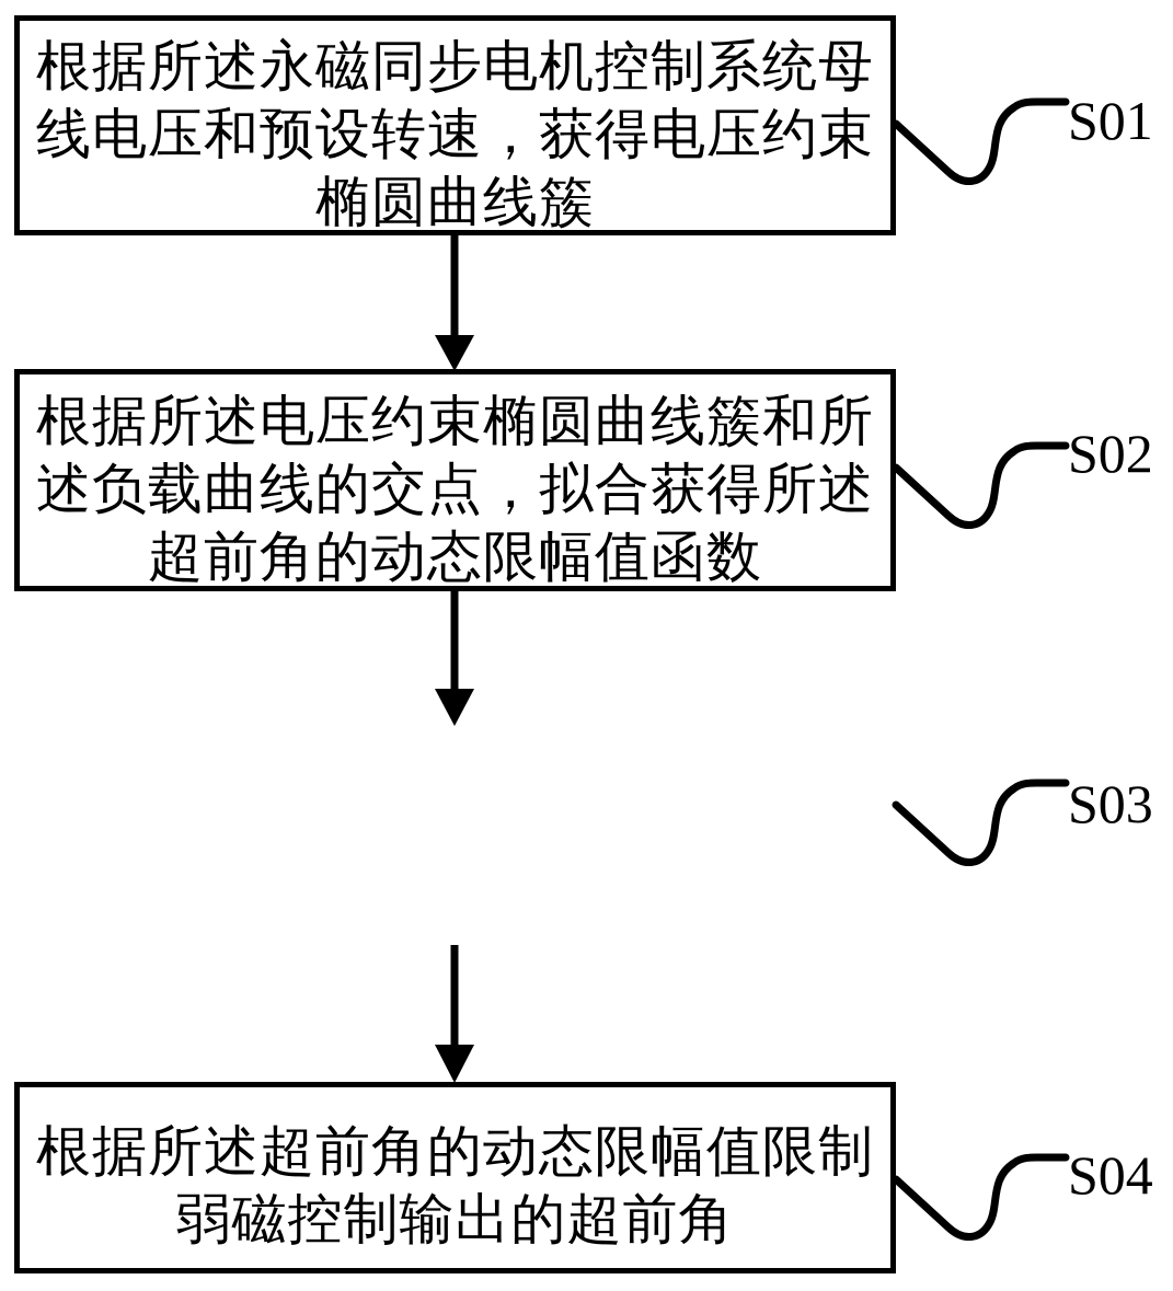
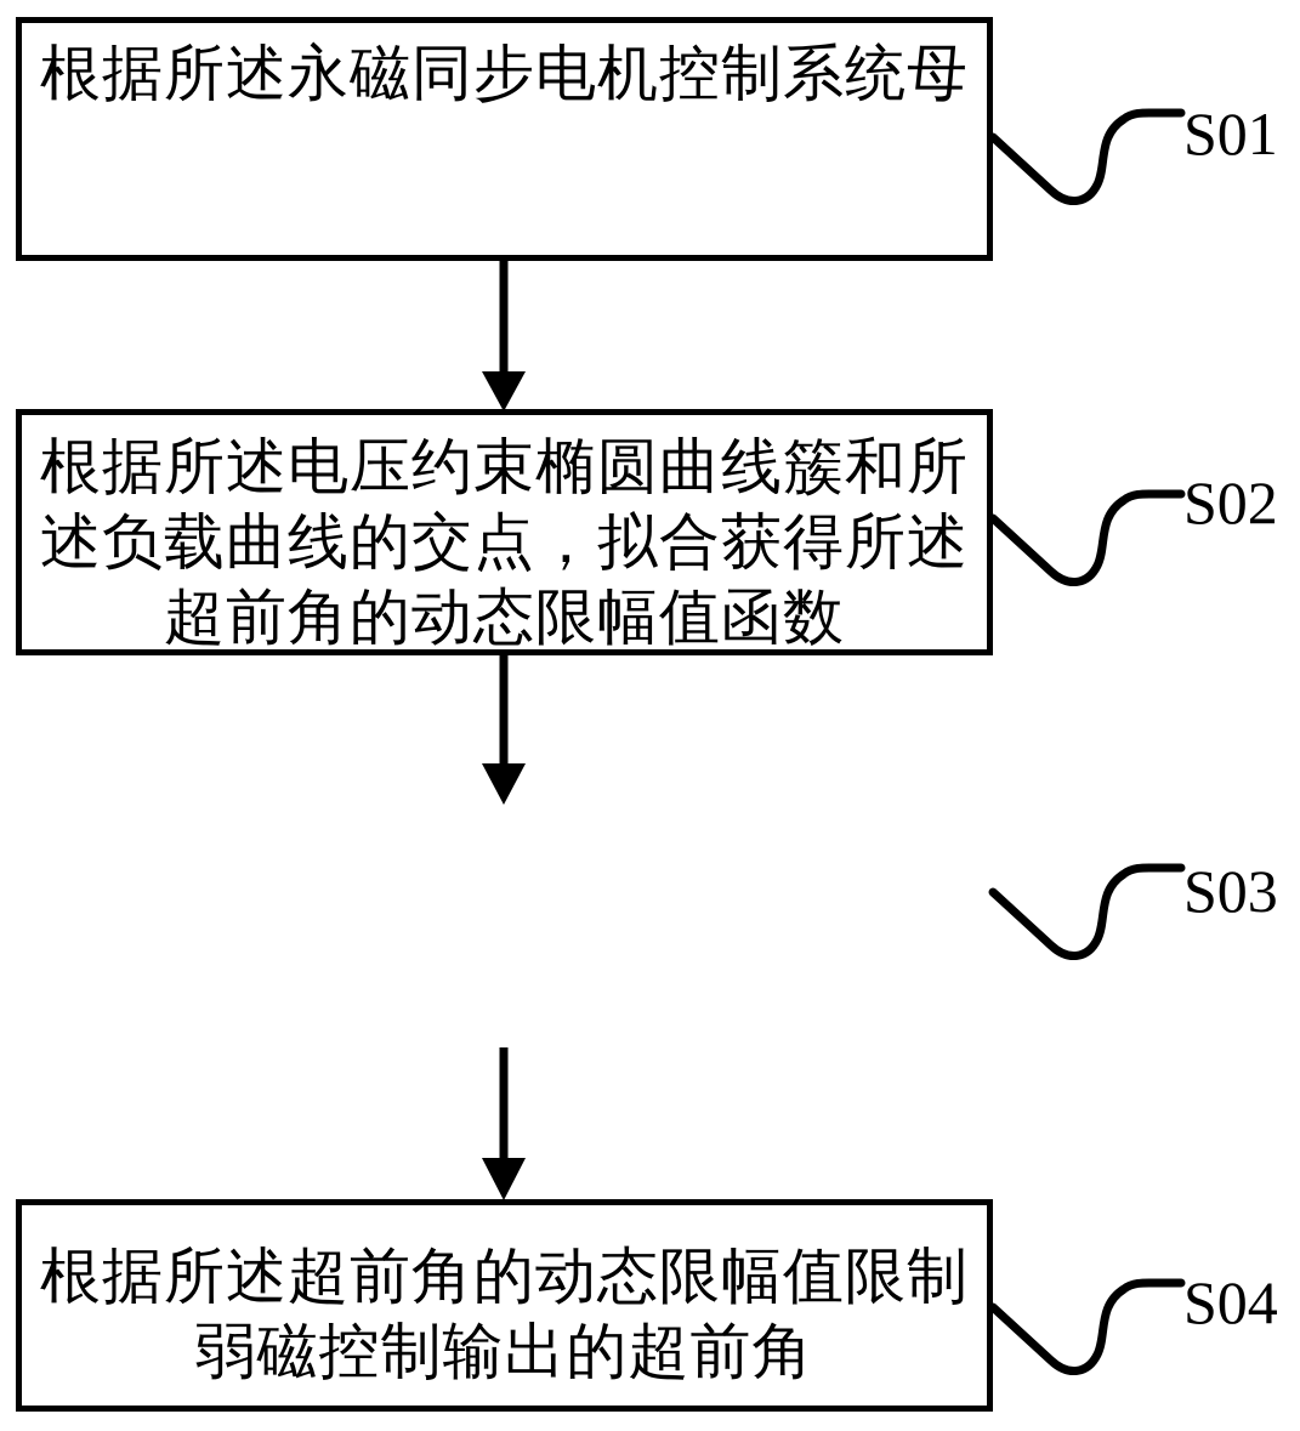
  根据所述永磁同步电机控制系统母
- 线电压和预设转速，获得电压约束
- 椭圆曲线簇
  根据所述电压约束椭圆曲线簇和所
  述负载曲线的交点，拟合获得所述
  超前角的动态限幅值函数
  根据所述超前角的动态限幅值限制
  弱磁控制输出的超前角
  S01
  S02
  S03
  S04
